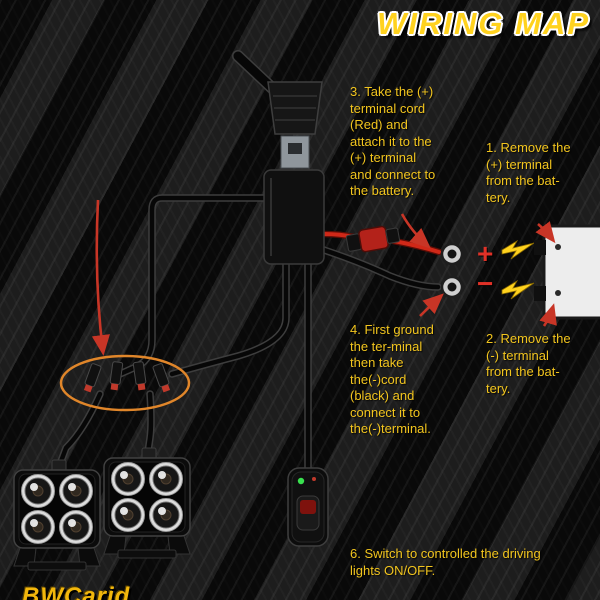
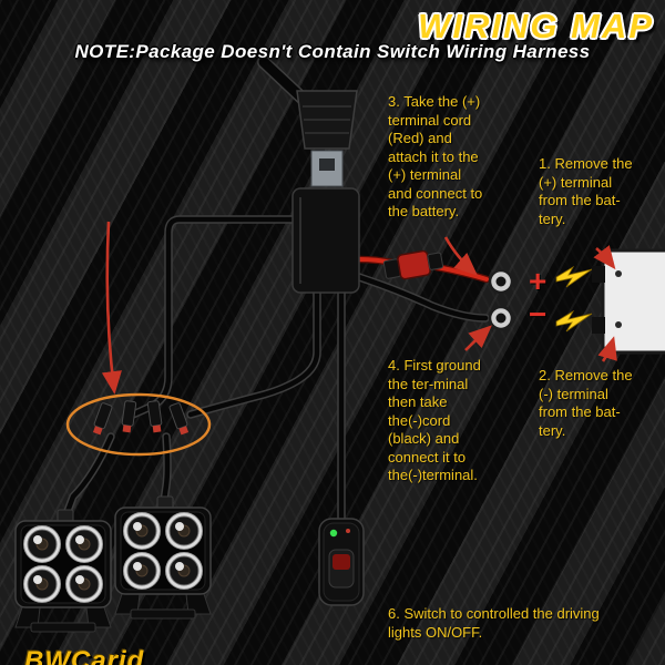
  WIRING MAP
+ NOTE:Package Doesn't Contain Switch Wiring Harness
  3. Take the (+)
  terminal cord
  (Red) and
  attach it to the
  (+) terminal
  and connect to
  the battery.
  1. Remove the
  (+) terminal
  from the bat-
  tery.
  4. First ground
  the ter-minal
  then take
  the(-)cord
  (black) and
  connect it to
  the(-)terminal.
  2. Remove the
  (-) terminal
  from the bat-
  tery.
  6. Switch to controlled the driving
  lights ON/OFF.
  +
  −
  BWCarid
